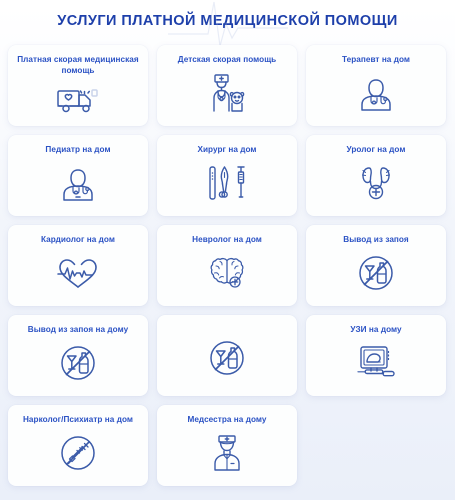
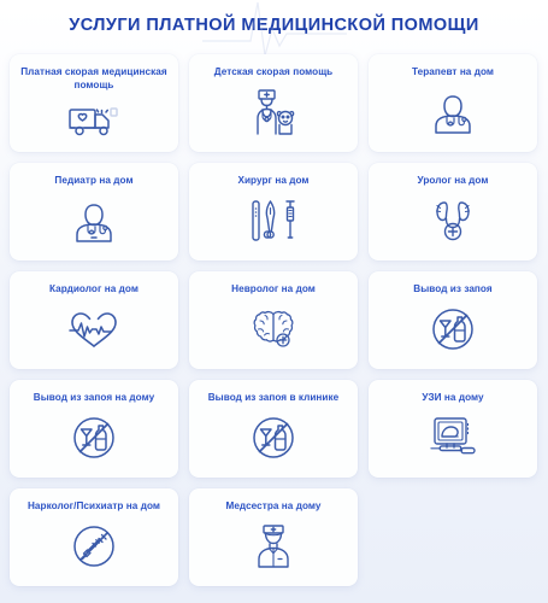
  УСЛУГИ ПЛАТНОЙ МЕДИЦИНСКОЙ ПОМОЩИ
  Платная скорая медицинская помощь
  Детская скорая помощь
  Терапевт на дом
  Педиатр на дом
  Хирург на дом
  Уролог на дом
  Кардиолог на дом
  Невролог на дом
  Вывод из запоя
  Вывод из запоя на дому
+ Вывод из запоя в клинике
  УЗИ на дому
  Нарколог/Психиатр на дом
  Медсестра на дому
